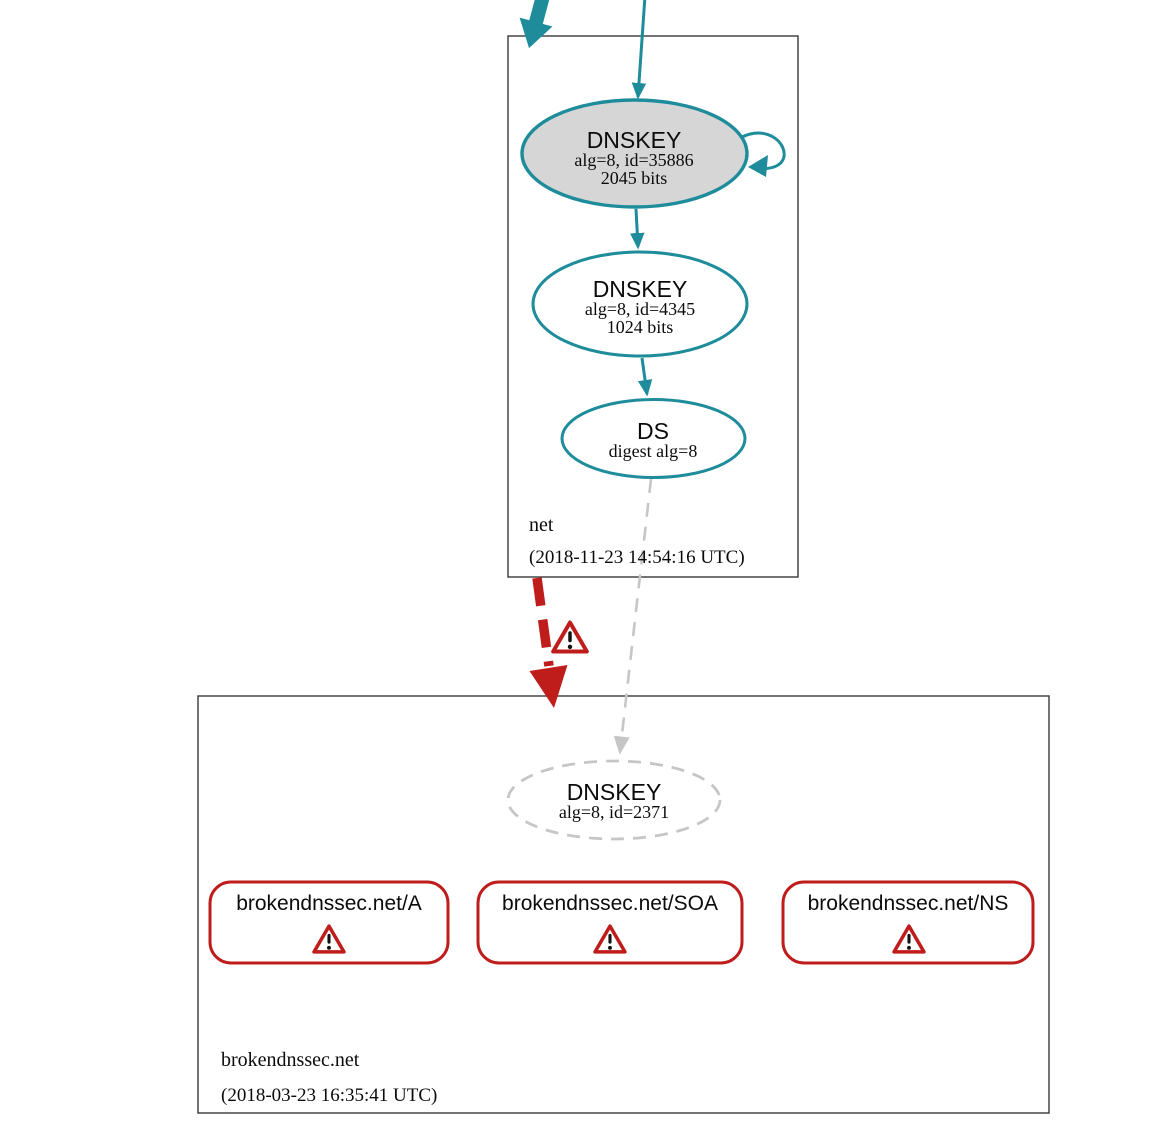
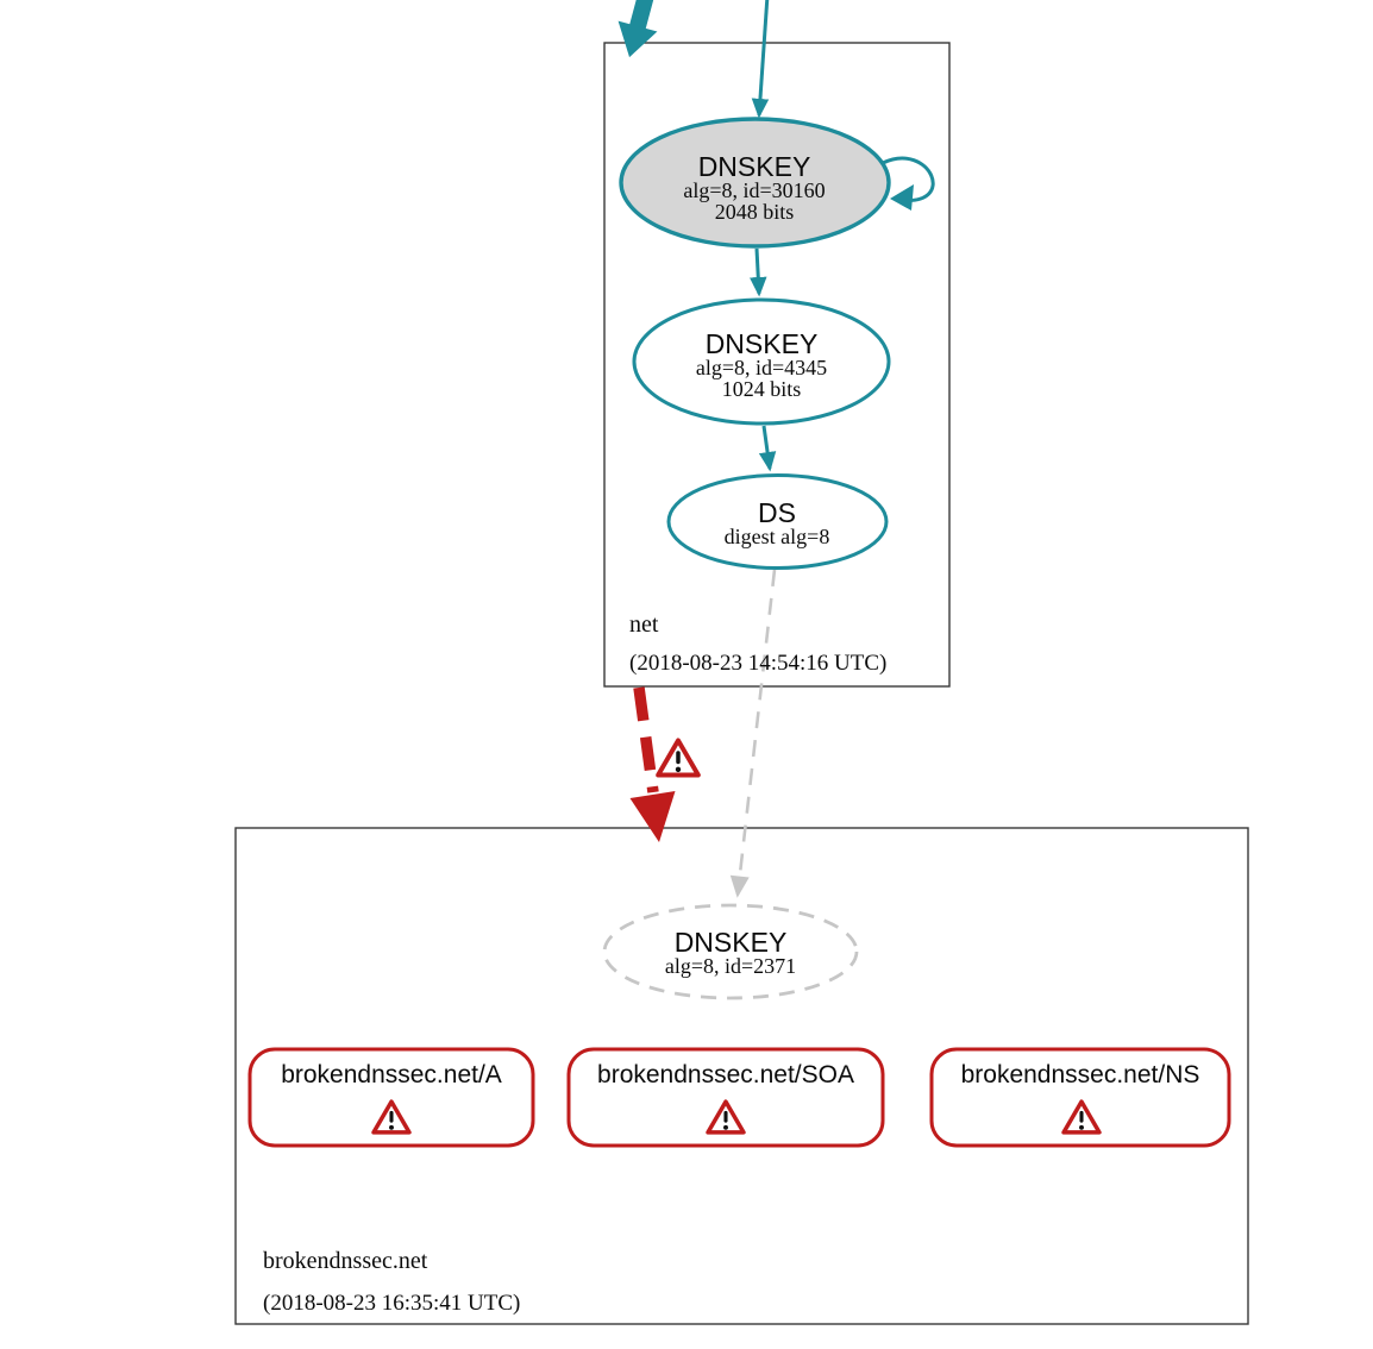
  DNSKEY
- alg=8, id=35886
+ alg=8, id=30160
- 2045 bits
+ 2048 bits
  DNSKEY
  alg=8, id=4345
  1024 bits
  DS
  digest alg=8
  net
- (2018-11-23 14:54:16 UTC)
+ (2018-08-23 14:54:16 UTC)
  DNSKEY
  alg=8, id=2371
  brokendnssec.net/A
  brokendnssec.net/SOA
  brokendnssec.net/NS
  brokendnssec.net
- (2018-03-23 16:35:41 UTC)
+ (2018-08-23 16:35:41 UTC)
